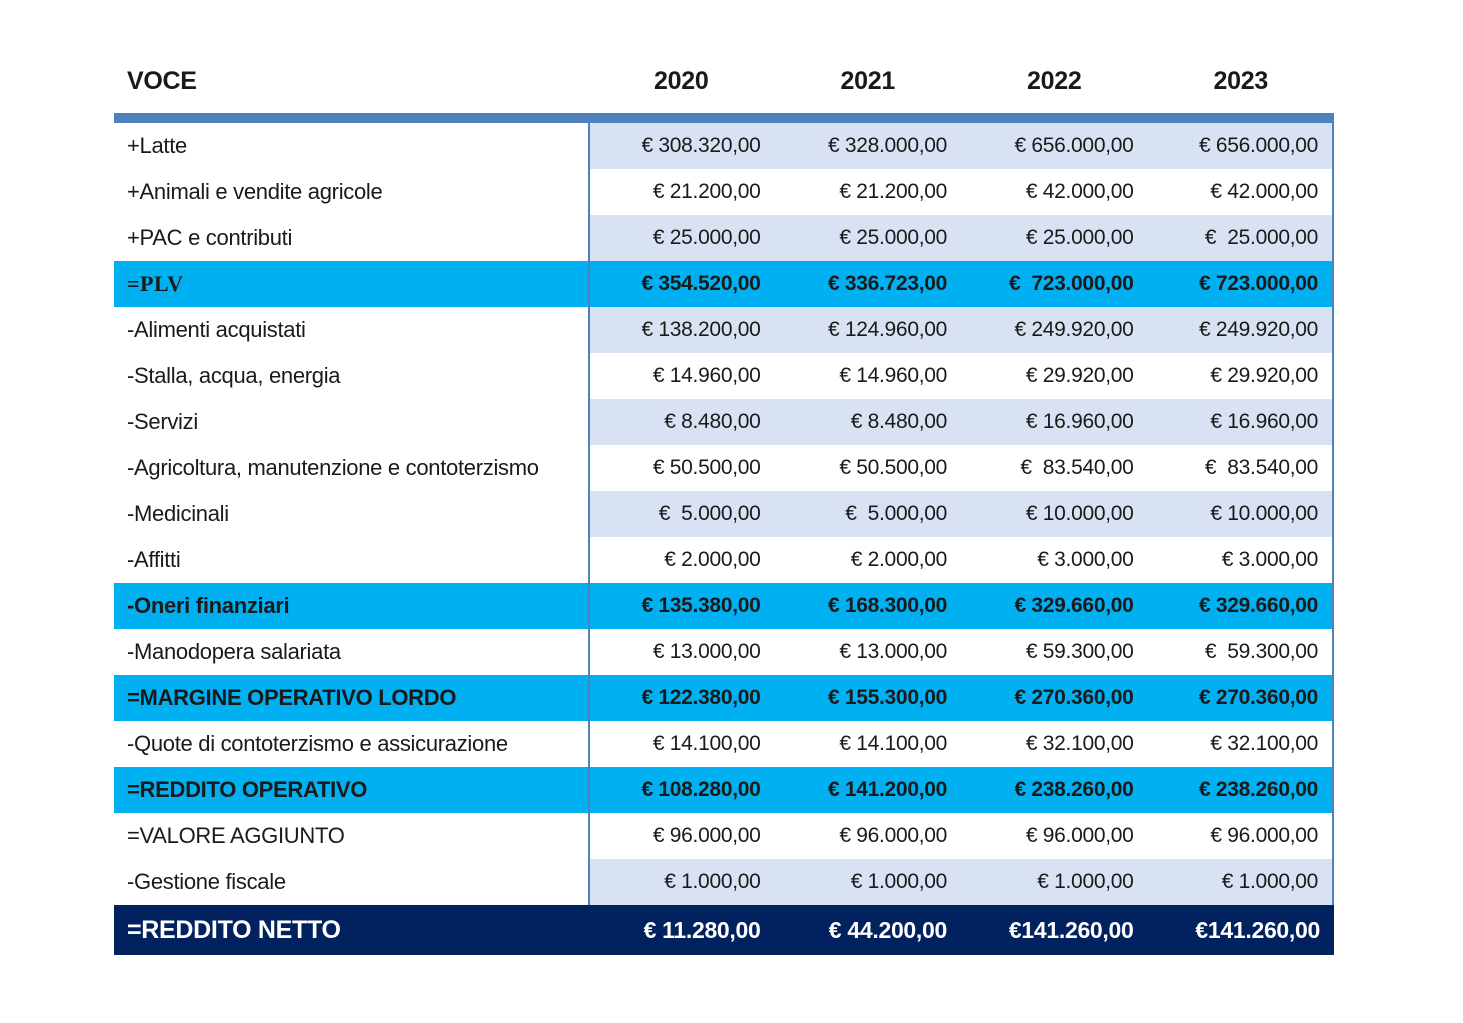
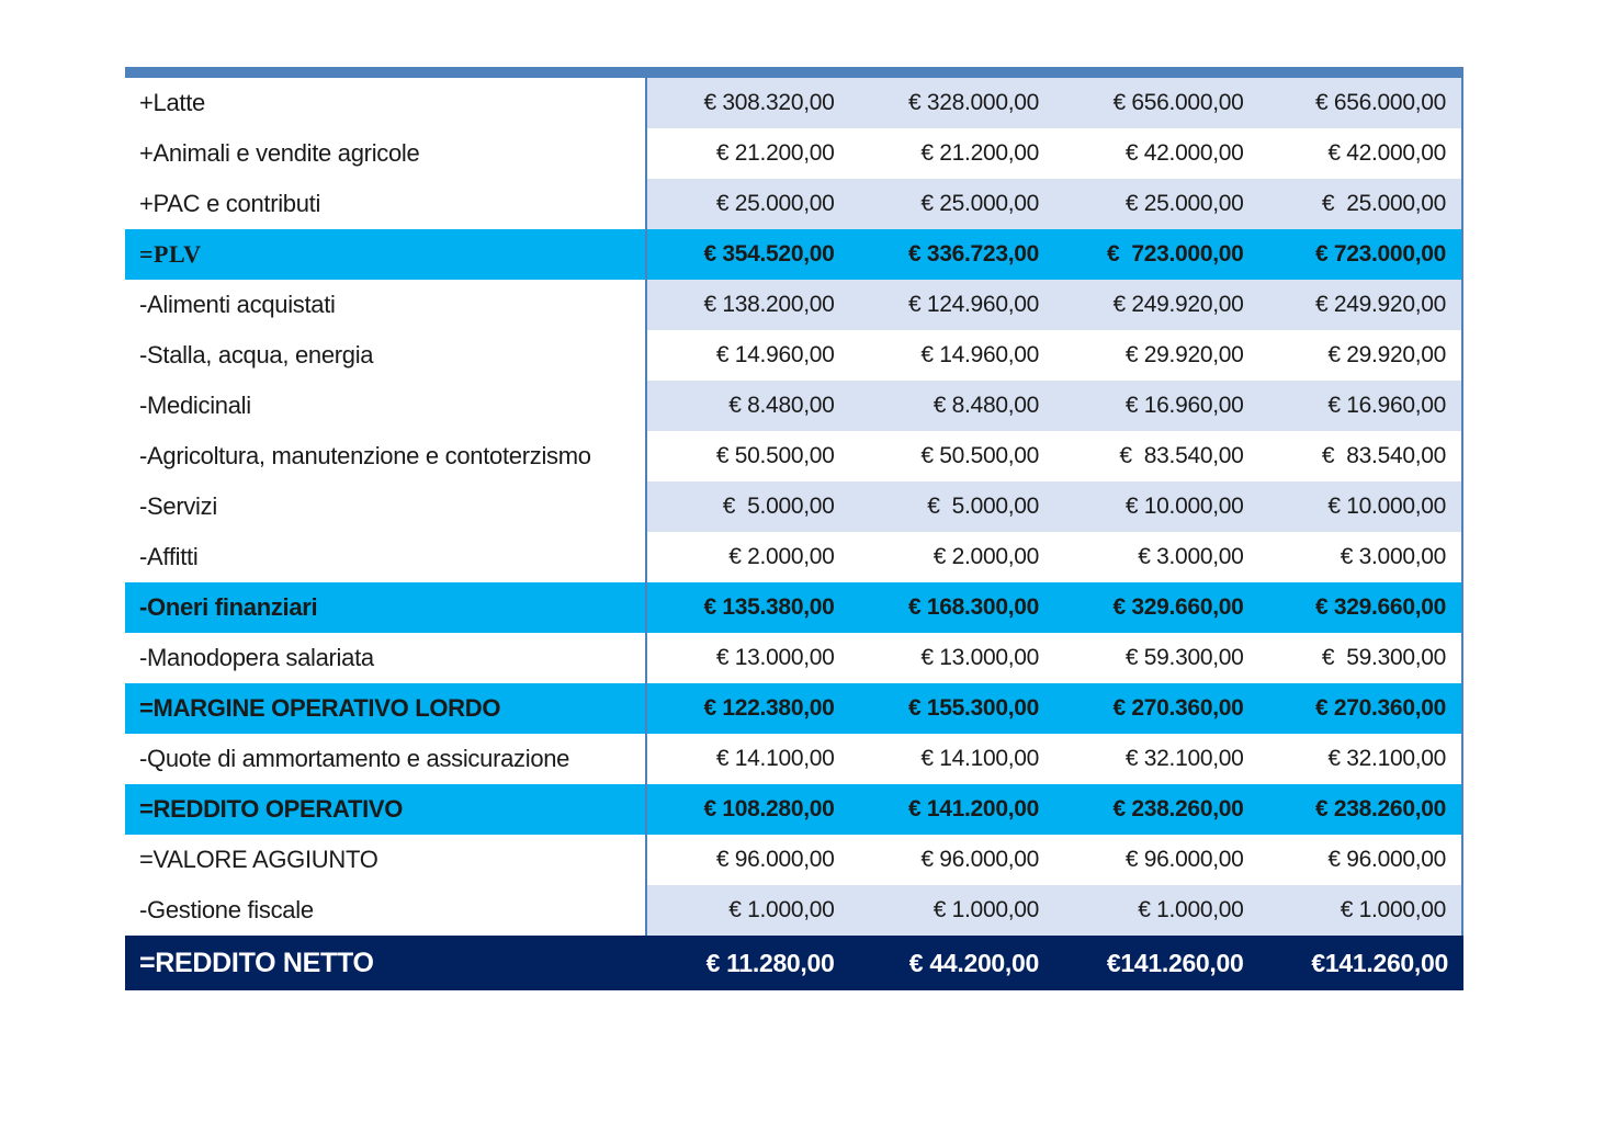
- VOCE
- 2020
- 2021
- 2022
- 2023
  +Latte
  € 308.320,00
  € 328.000,00
  € 656.000,00
  € 656.000,00
  +Animali e vendite agricole
  € 21.200,00
  € 21.200,00
  € 42.000,00
  € 42.000,00
  +PAC e contributi
  € 25.000,00
  € 25.000,00
  € 25.000,00
  € 25.000,00
  =PLV
  € 354.520,00
  € 336.723,00
  € 723.000,00
  € 723.000,00
  -Alimenti acquistati
  € 138.200,00
  € 124.960,00
  € 249.920,00
  € 249.920,00
  -Stalla, acqua, energia
  € 14.960,00
  € 14.960,00
  € 29.920,00
  € 29.920,00
- -Servizi
+ -Medicinali
  € 8.480,00
  € 8.480,00
  € 16.960,00
  € 16.960,00
  -Agricoltura, manutenzione e contoterzismo
  € 50.500,00
  € 50.500,00
  € 83.540,00
  € 83.540,00
- -Medicinali
+ -Servizi
  € 5.000,00
  € 5.000,00
  € 10.000,00
  € 10.000,00
  -Affitti
  € 2.000,00
  € 2.000,00
  € 3.000,00
  € 3.000,00
  -Oneri finanziari
  € 135.380,00
  € 168.300,00
  € 329.660,00
  € 329.660,00
  -Manodopera salariata
  € 13.000,00
  € 13.000,00
  € 59.300,00
  € 59.300,00
  =MARGINE OPERATIVO LORDO
  € 122.380,00
  € 155.300,00
  € 270.360,00
  € 270.360,00
- -Quote di contoterzismo e assicurazione
+ -Quote di ammortamento e assicurazione
  € 14.100,00
  € 14.100,00
  € 32.100,00
  € 32.100,00
  =REDDITO OPERATIVO
  € 108.280,00
  € 141.200,00
  € 238.260,00
  € 238.260,00
  =VALORE AGGIUNTO
  € 96.000,00
  € 96.000,00
  € 96.000,00
  € 96.000,00
  -Gestione fiscale
  € 1.000,00
  € 1.000,00
  € 1.000,00
  € 1.000,00
  =REDDITO NETTO
  € 11.280,00
  € 44.200,00
  €141.260,00
  €141.260,00
